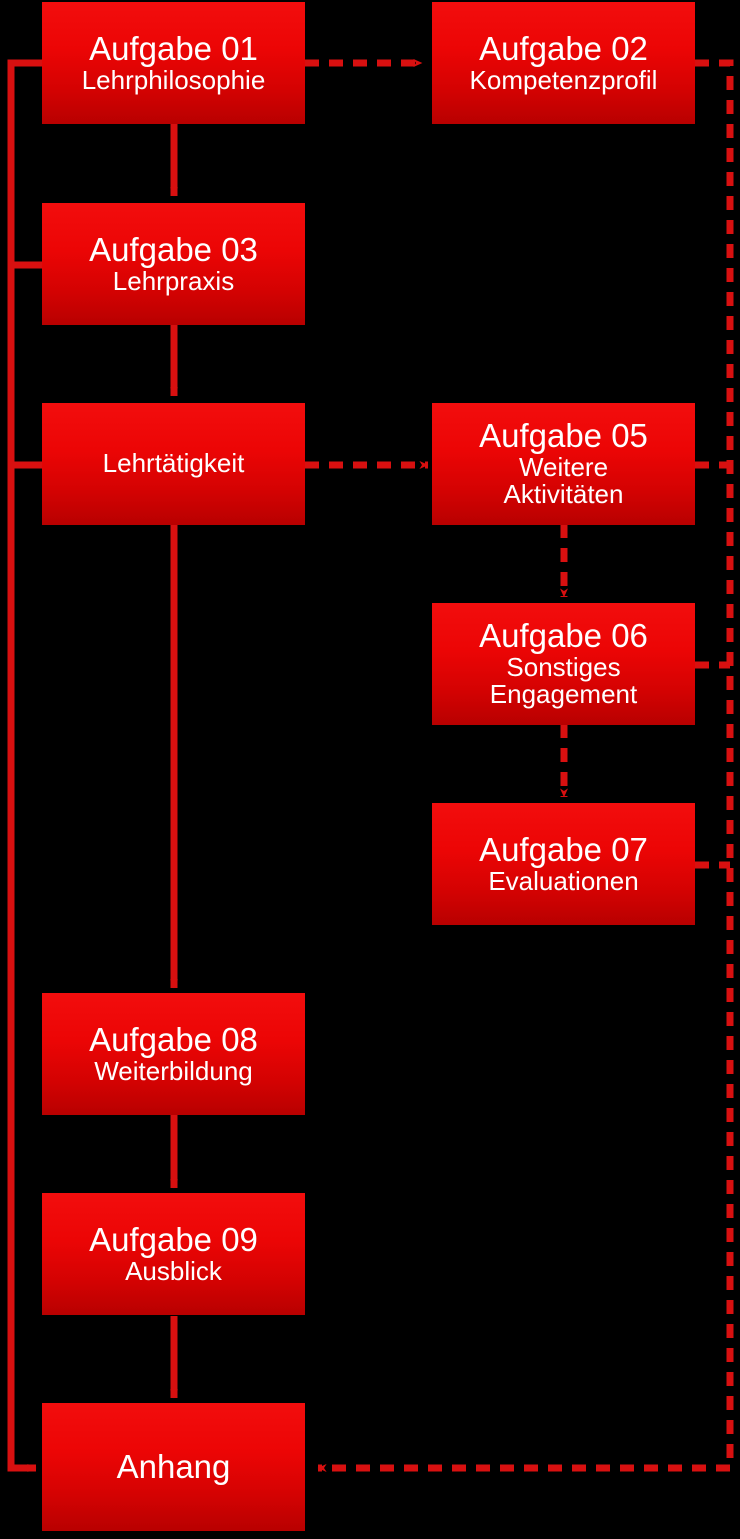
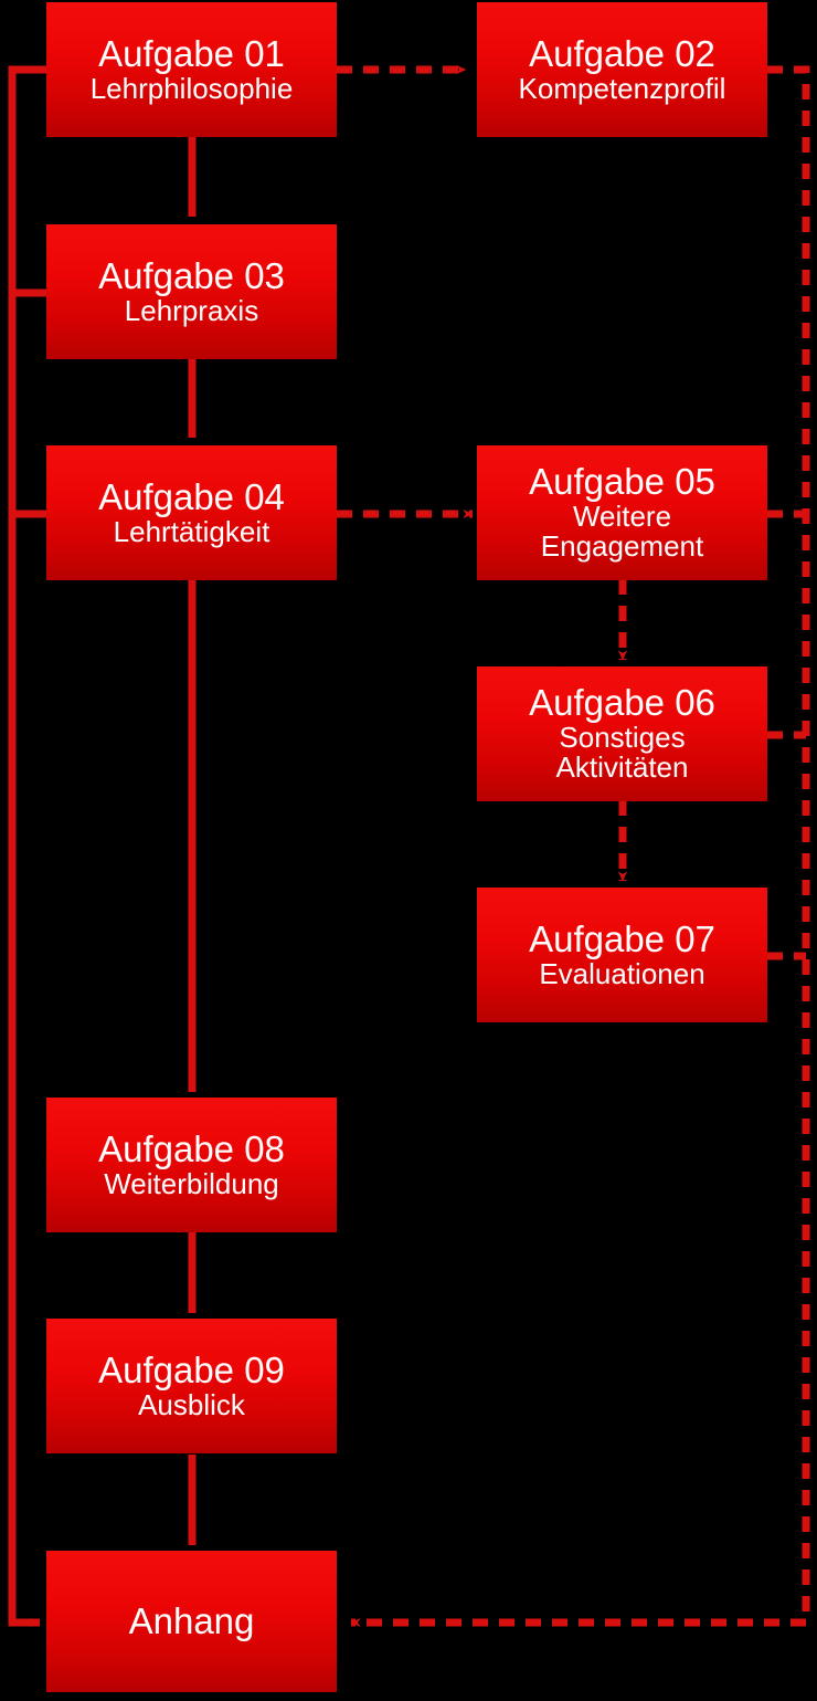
  Aufgabe 01
  Lehrphilosophie
  Aufgabe 02
  Kompetenzprofil
  Aufgabe 03
  Lehrpraxis
+ Aufgabe 04
  Lehrtätigkeit
  Aufgabe 05
  Weitere
- Aktivitäten
+ Engagement
  Aufgabe 06
  Sonstiges
- Engagement
+ Aktivitäten
  Aufgabe 07
  Evaluationen
  Aufgabe 08
  Weiterbildung
  Aufgabe 09
  Ausblick
  Anhang
